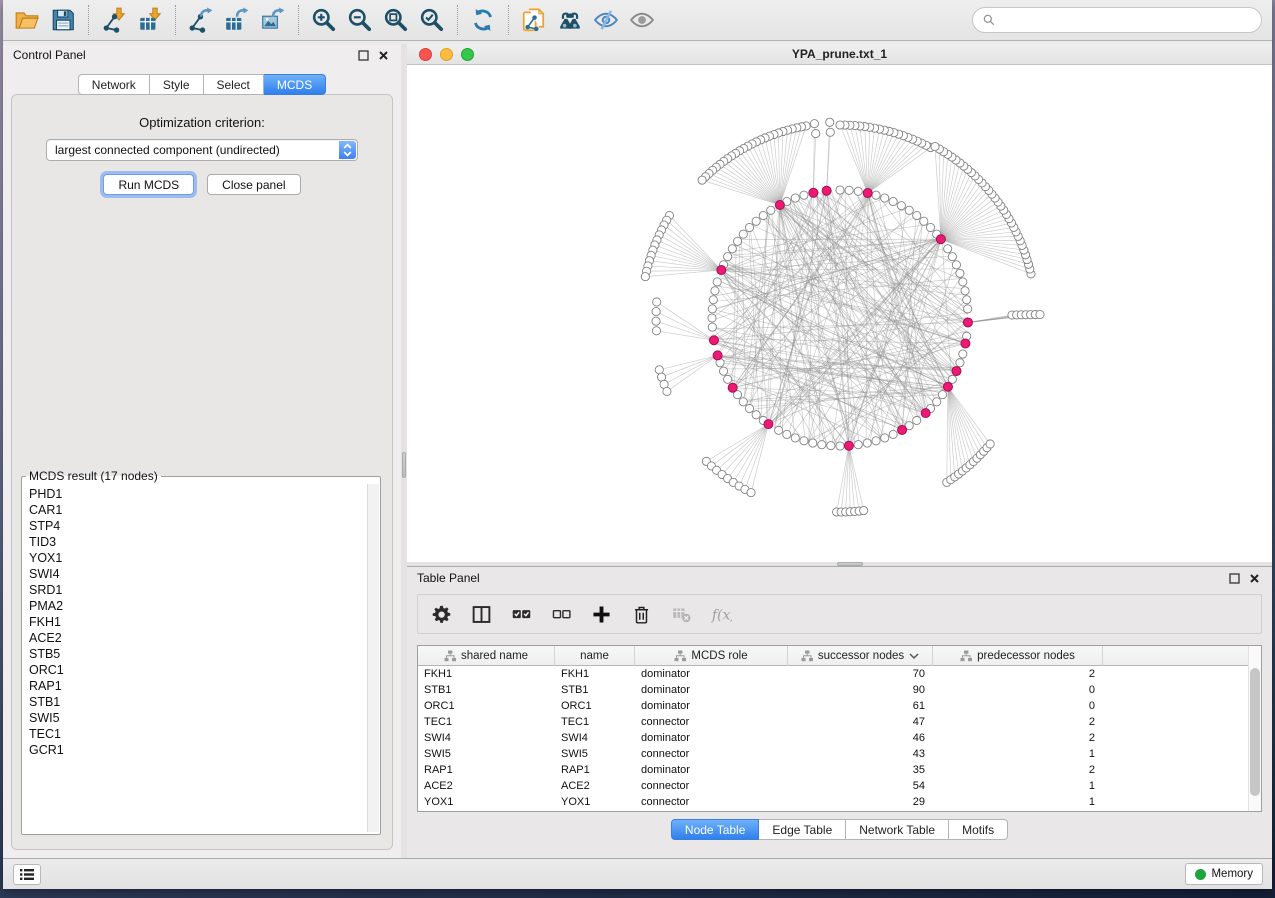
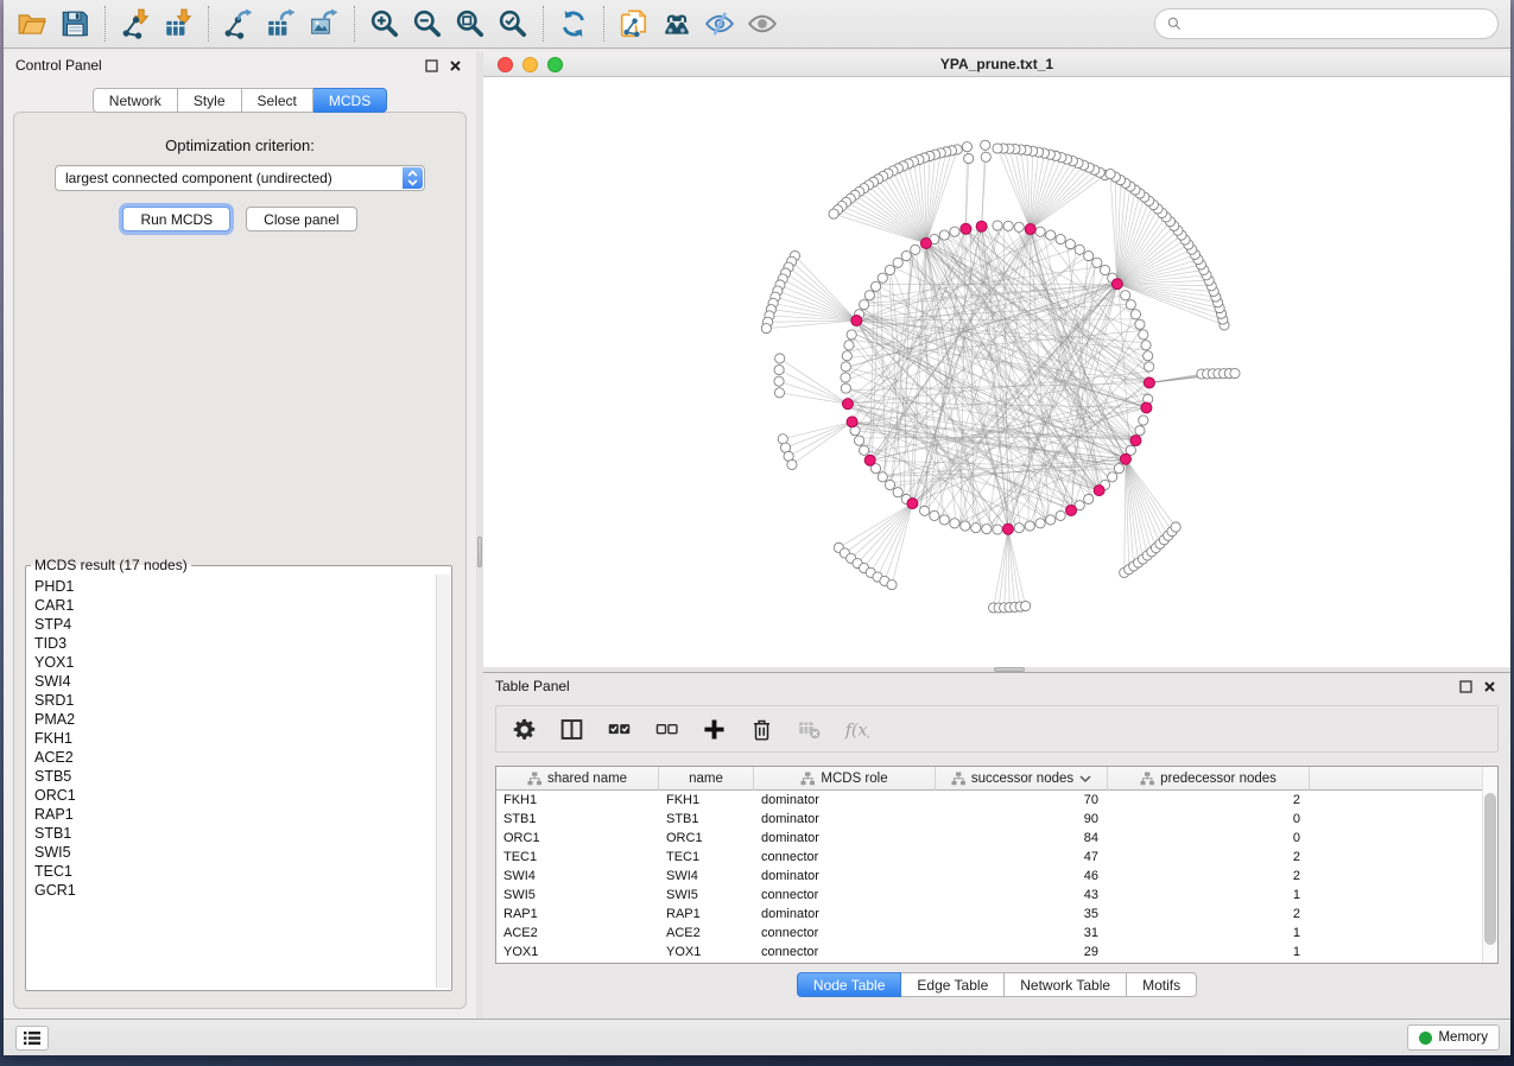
  Control Panel
  Network
  Style
  Select
  MCDS
  Optimization criterion:
  largest connected component (undirected)
  Run MCDS
  Close panel
  MCDS result (17 nodes)
  PHD1
  CAR1
  STP4
  TID3
  YOX1
  SWI4
  SRD1
  PMA2
  FKH1
  ACE2
  STB5
  ORC1
  RAP1
  STB1
  SWI5
  TEC1
  GCR1
  YPA_prune.txt_1
  Table Panel
  f(x
  shared name
  name
  MCDS role
  successor nodes
  predecessor nodes
  FKH1
  FKH1
  dominator
  70
  2
  STB1
  STB1
  dominator
  90
  0
  ORC1
  ORC1
  dominator
- 61
+ 84
  0
  TEC1
  TEC1
  connector
  47
  2
  SWI4
  SWI4
  dominator
  46
  2
  SWI5
  SWI5
  connector
  43
  1
  RAP1
  RAP1
  dominator
  35
  2
  ACE2
  ACE2
  connector
- 54
+ 31
  1
  YOX1
  YOX1
  connector
  29
  1
  Node Table
  Edge Table
  Network Table
  Motifs
  Memory
